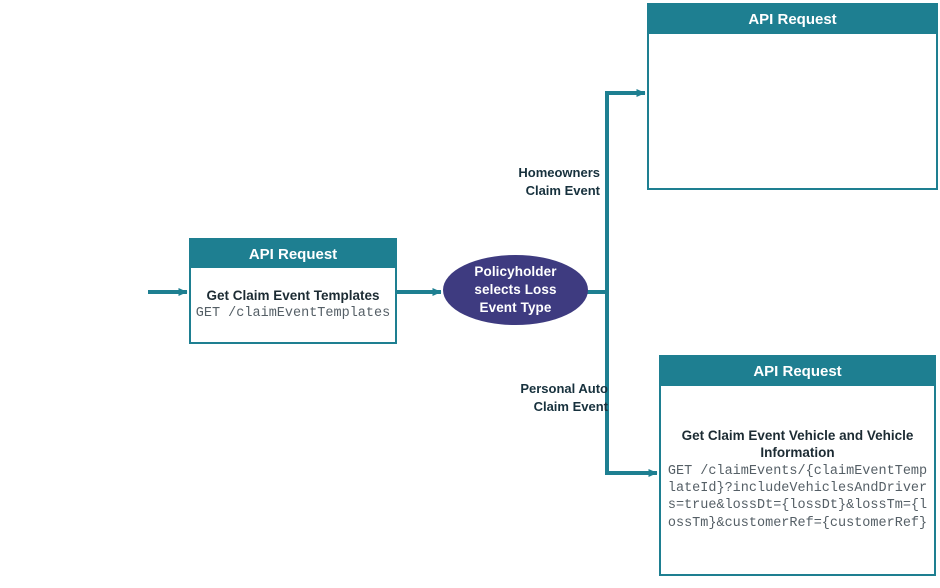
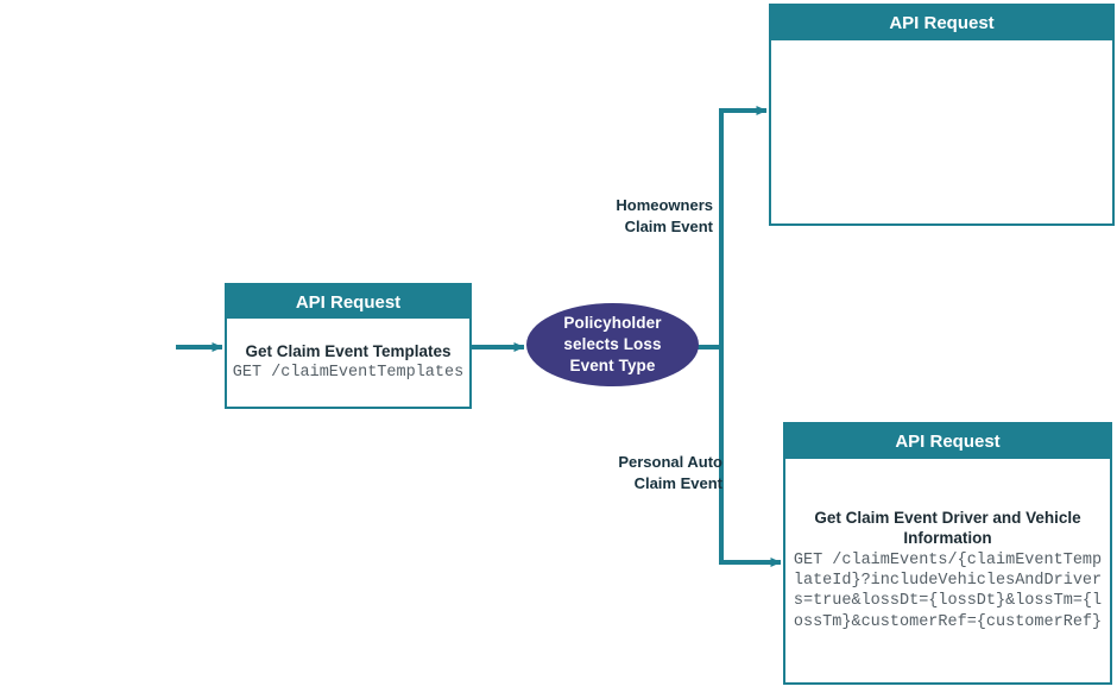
  API Request
  Get Claim Event Templates
  GET /claimEventTemplates
  Policyholder selects Loss Event Type
  Homeowners
  Claim Event
  Personal Auto
  Claim Event
  API Request
  API Request
- Get Claim Event Vehicle and Vehicle Information
+ Get Claim Event Driver and Vehicle Information
  GET /claimEvents/{claimEventTemplateId}?includeVehiclesAndDrivers=true&lossDt={lossDt}&lossTm={lossTm}&customerRef={customerRef}
